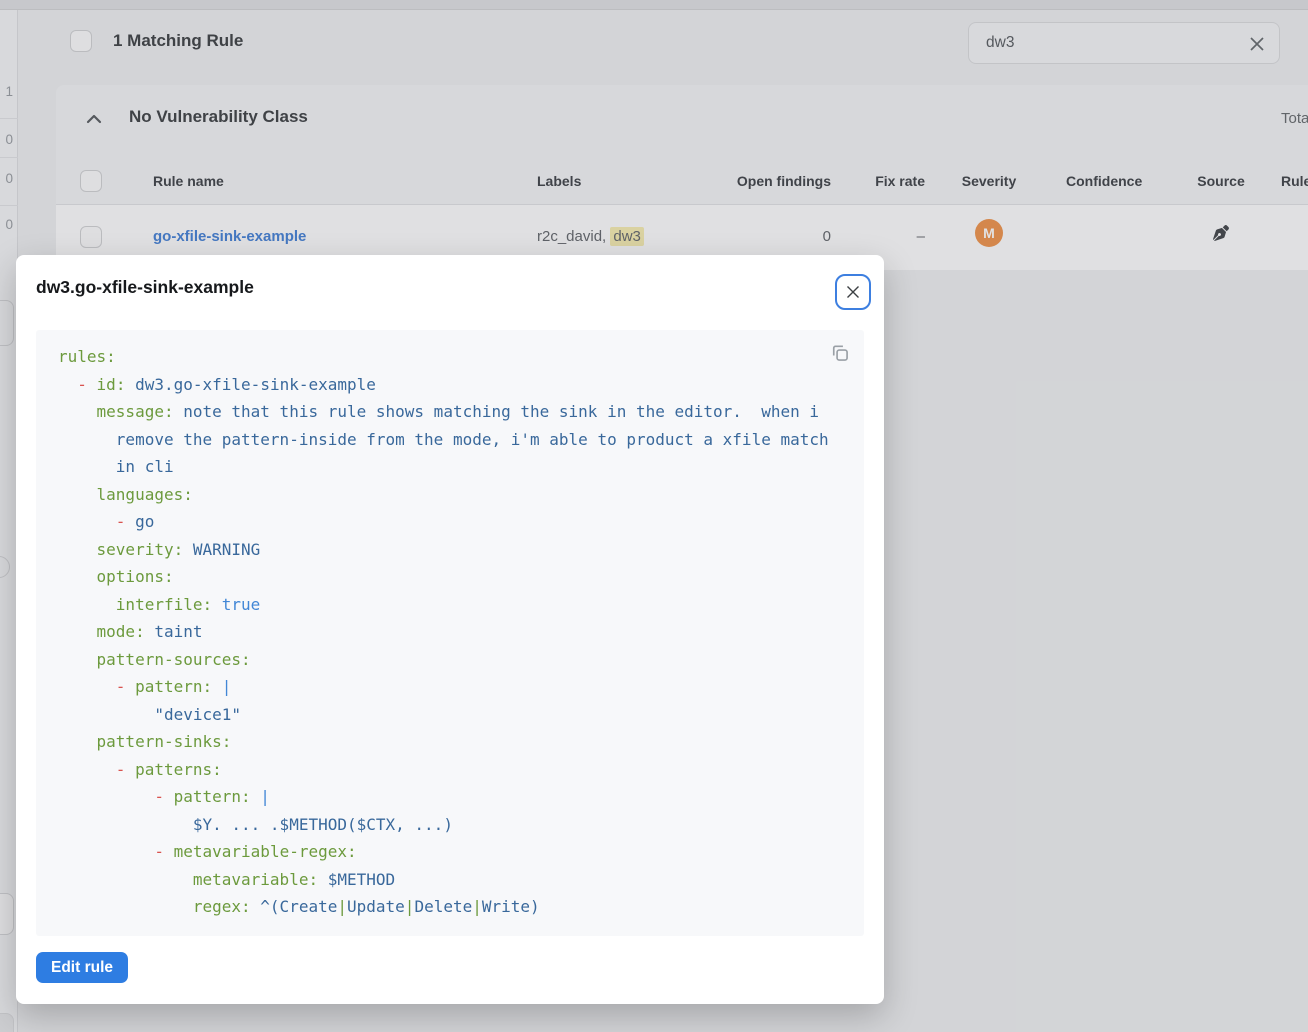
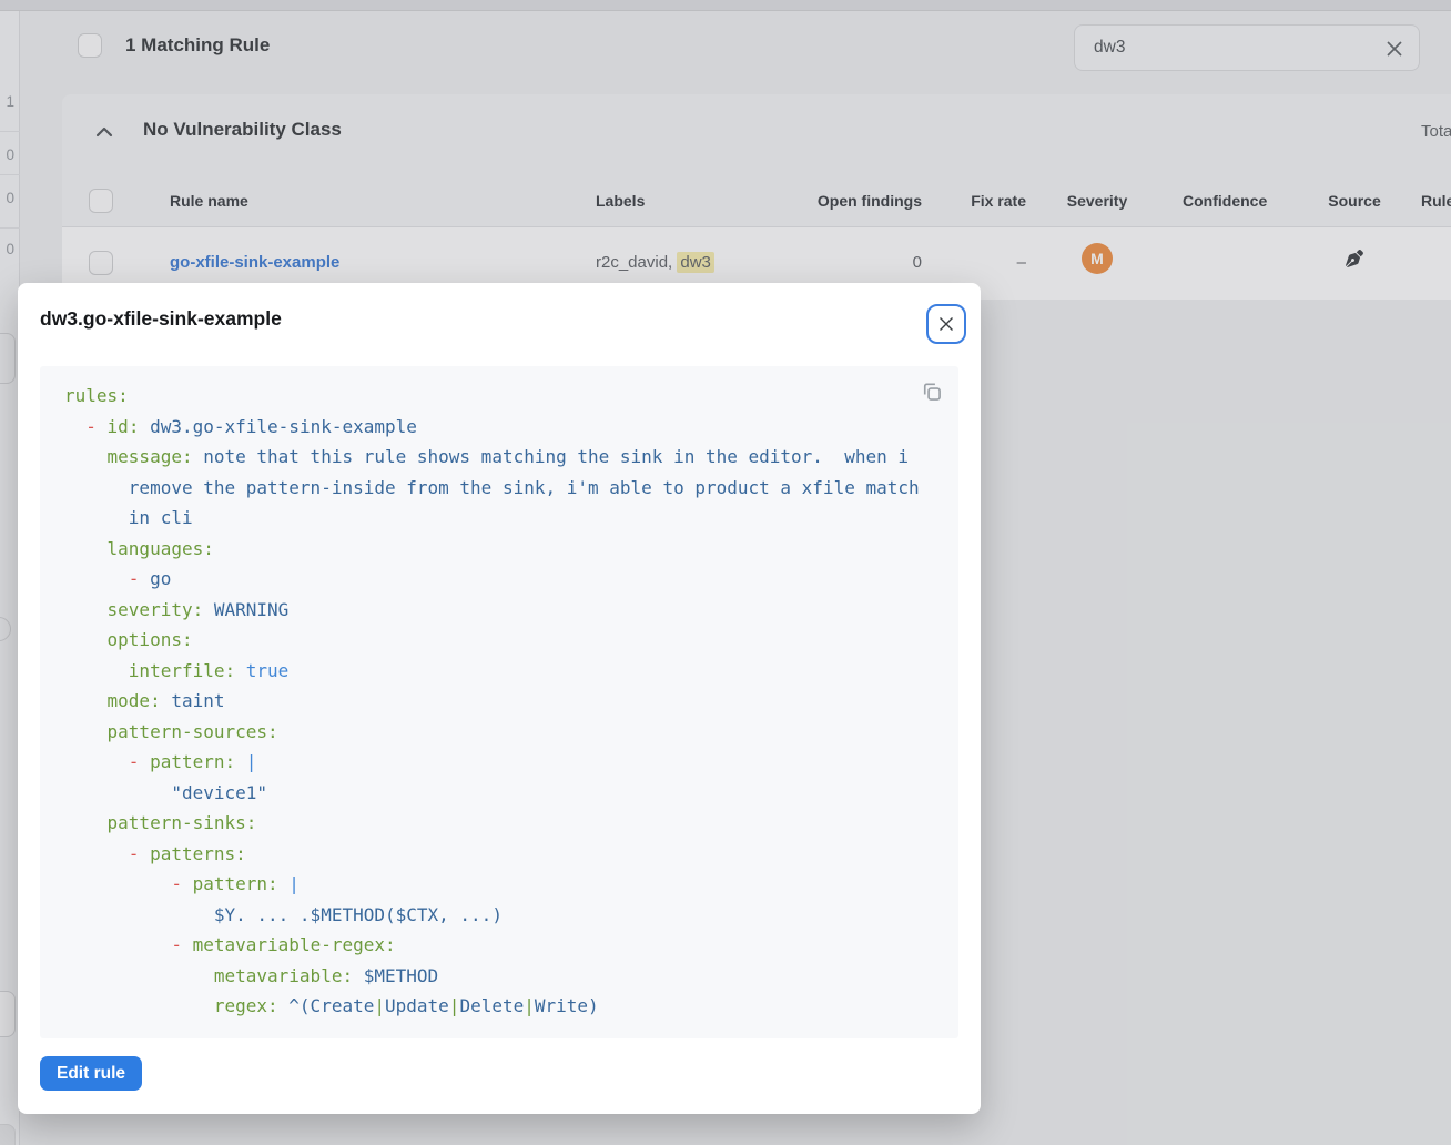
  1
  0
  0
  0
  1 Matching Rule
  dw3
  No Vulnerability Class
  Tota
  Rule name
  Labels
  Open findings
  Fix rate
  Severity
  Confidence
  Source
  Rule
  go-xfile-sink-example
  r2c_david, dw3
  0
  –
  M
  dw3.go-xfile-sink-example
  rules:
  - id: dw3.go-xfile-sink-example
  message: note that this rule shows matching the sink in the editor. when i
- remove the pattern-inside from the mode, i'm able to product a xfile match
+ remove the pattern-inside from the sink, i'm able to product a xfile match
  in cli
  languages:
  - go
  severity: WARNING
  options:
  interfile: true
  mode: taint
  pattern-sources:
  - pattern: |
  "device1"
  pattern-sinks:
  - patterns:
  - pattern: |
  $Y. ... .$METHOD($CTX, ...)
  - metavariable-regex:
  metavariable: $METHOD
  regex: ^(Create|Update|Delete|Write)
  Edit rule
